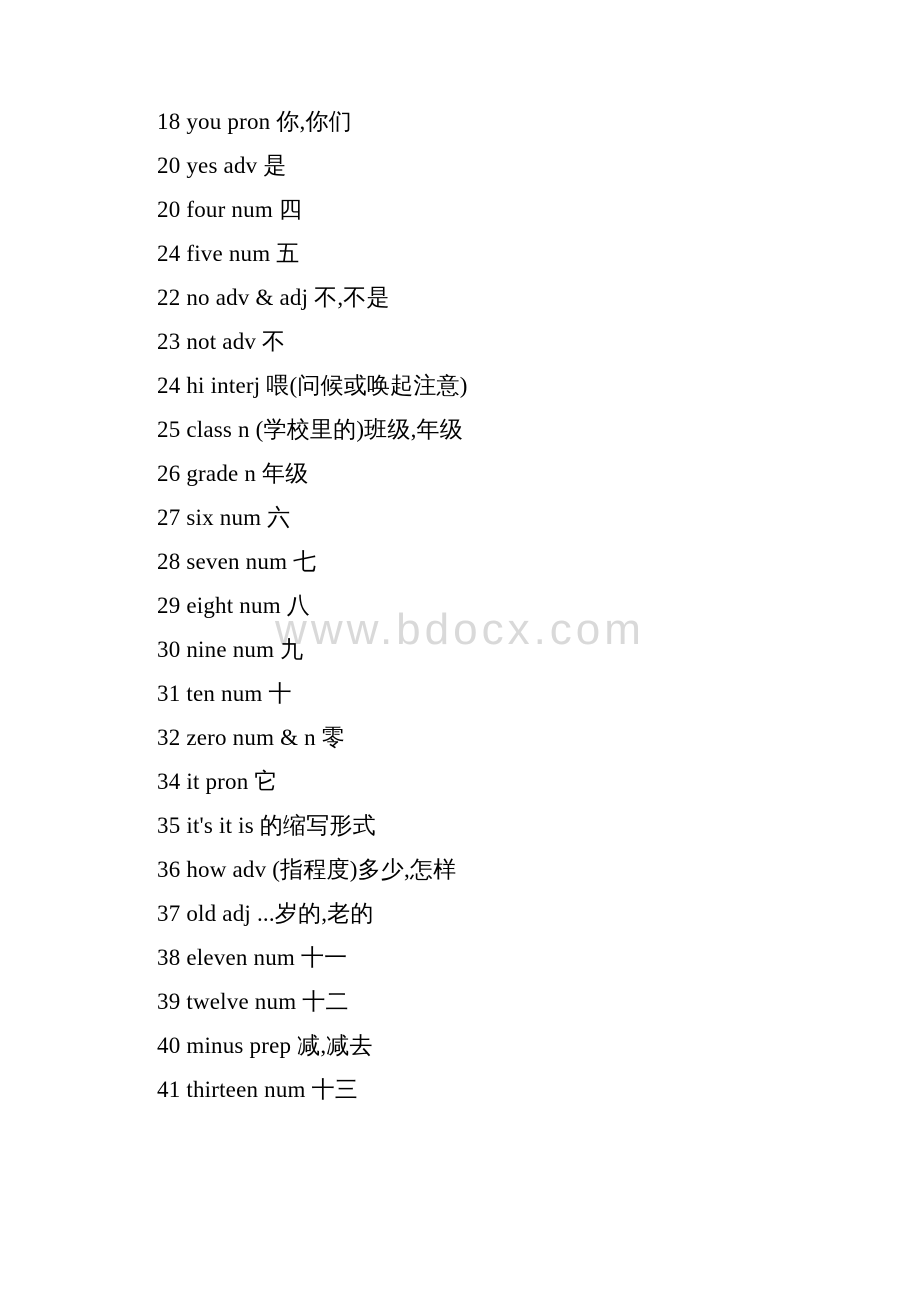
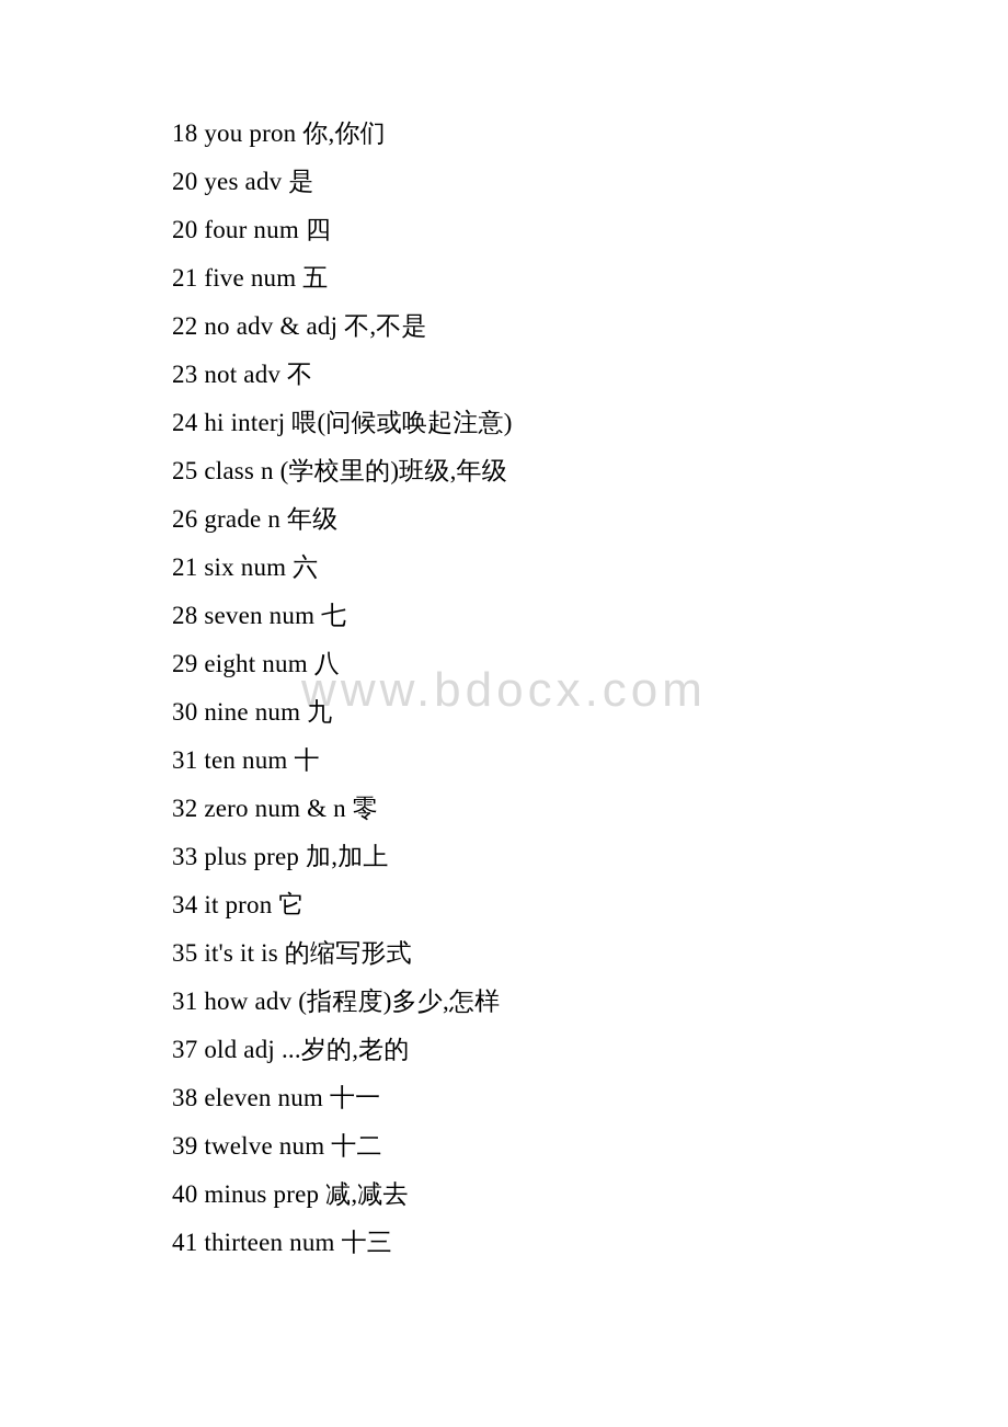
  www.bdocx.com
  18 you pron 你,你们
  20 yes adv 是
  20 four num 四
- 24 five num 五
+ 21 five num 五
  22 no adv & adj 不,不是
  23 not adv 不
  24 hi interj 喂(问候或唤起注意)
  25 class n (学校里的)班级,年级
  26 grade n 年级
- 27 six num 六
+ 21 six num 六
  28 seven num 七
  29 eight num 八
  30 nine num 九
  31 ten num 十
  32 zero num & n 零
+ 33 plus prep 加,加上
  34 it pron 它
  35 it's it is 的缩写形式
- 36 how adv (指程度)多少,怎样
+ 31 how adv (指程度)多少,怎样
  37 old adj ...岁的,老的
  38 eleven num 十一
  39 twelve num 十二
  40 minus prep 减,减去
  41 thirteen num 十三
